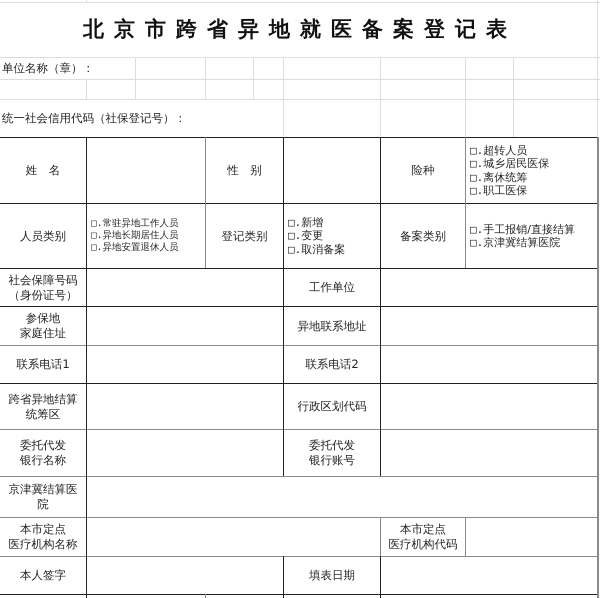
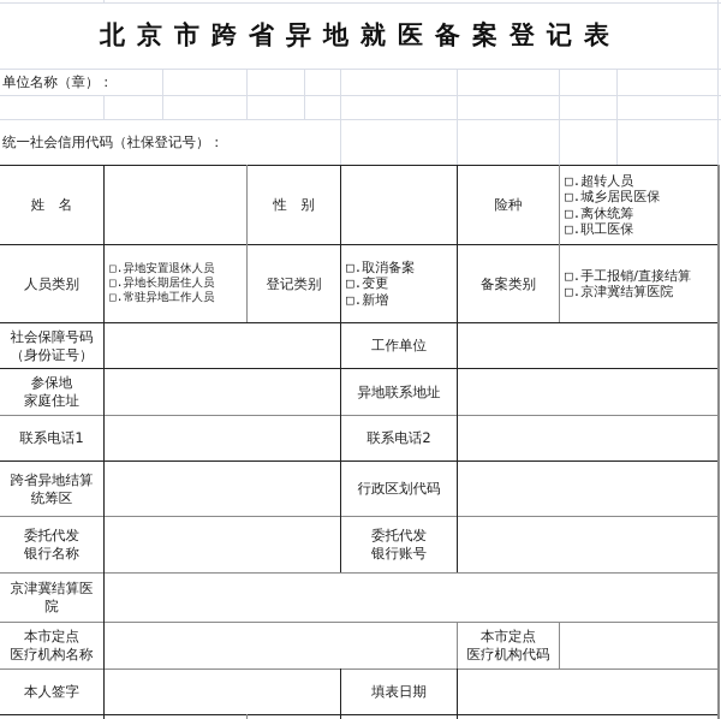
  北京市跨省异地就医备案登记表
  单位名称（章）：
  统一社会信用代码（社保登记号）：
  姓 名
  性 别
  险种
  □.超转人员
  □.城乡居民医保
  □.离休统筹
  □.职工医保
  人员类别
- □.常驻异地工作人员
+ □.异地安置退休人员
  □.异地长期居住人员
- □.异地安置退休人员
+ □.常驻异地工作人员
  登记类别
- □.新增
+ □.取消备案
  □.变更
- □.取消备案
+ □.新增
  备案类别
  □.手工报销/直接结算
  □.京津冀结算医院
  社会保障号码
  （身份证号）
  工作单位
  参保地
  家庭住址
  异地联系地址
  联系电话1
  联系电话2
  跨省异地结算
  统筹区
  行政区划代码
  委托代发
  银行名称
  委托代发
  银行账号
  京津冀结算医
  院
  本市定点
  医疗机构名称
  本市定点
  医疗机构代码
  本人签字
  填表日期
